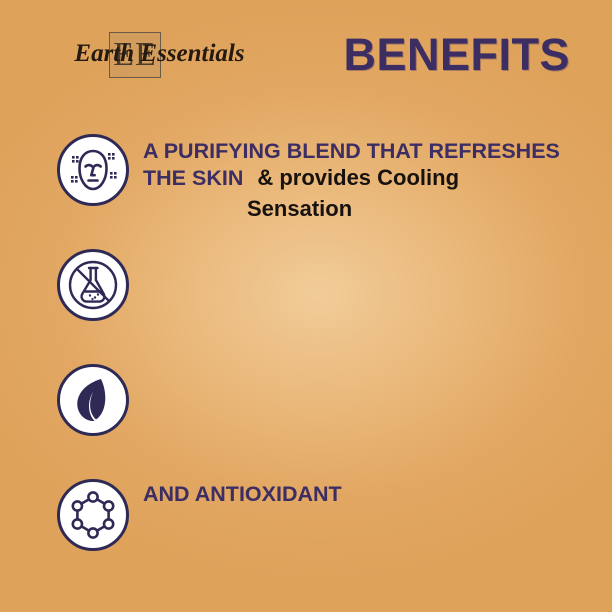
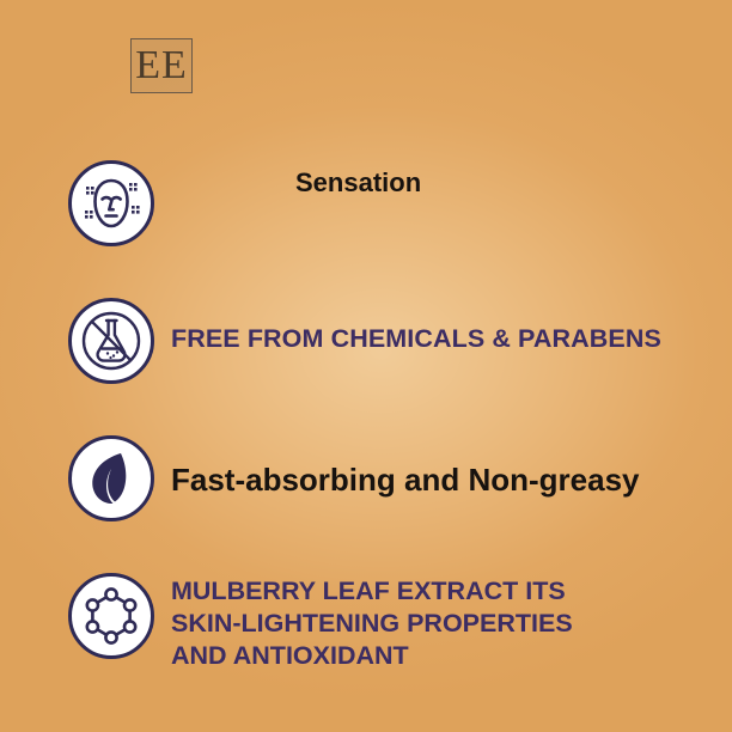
  EE
- Earth Essentials
- BENEFITS
- A PURIFYING BLEND THAT REFRESHES
- THE SKIN & provides Cooling
  Sensation
+ FREE FROM CHEMICALS & PARABENS
+ Fast-absorbing and Non-greasy
+ MULBERRY LEAF EXTRACT ITS
+ SKIN-LIGHTENING PROPERTIES
  AND ANTIOXIDANT
